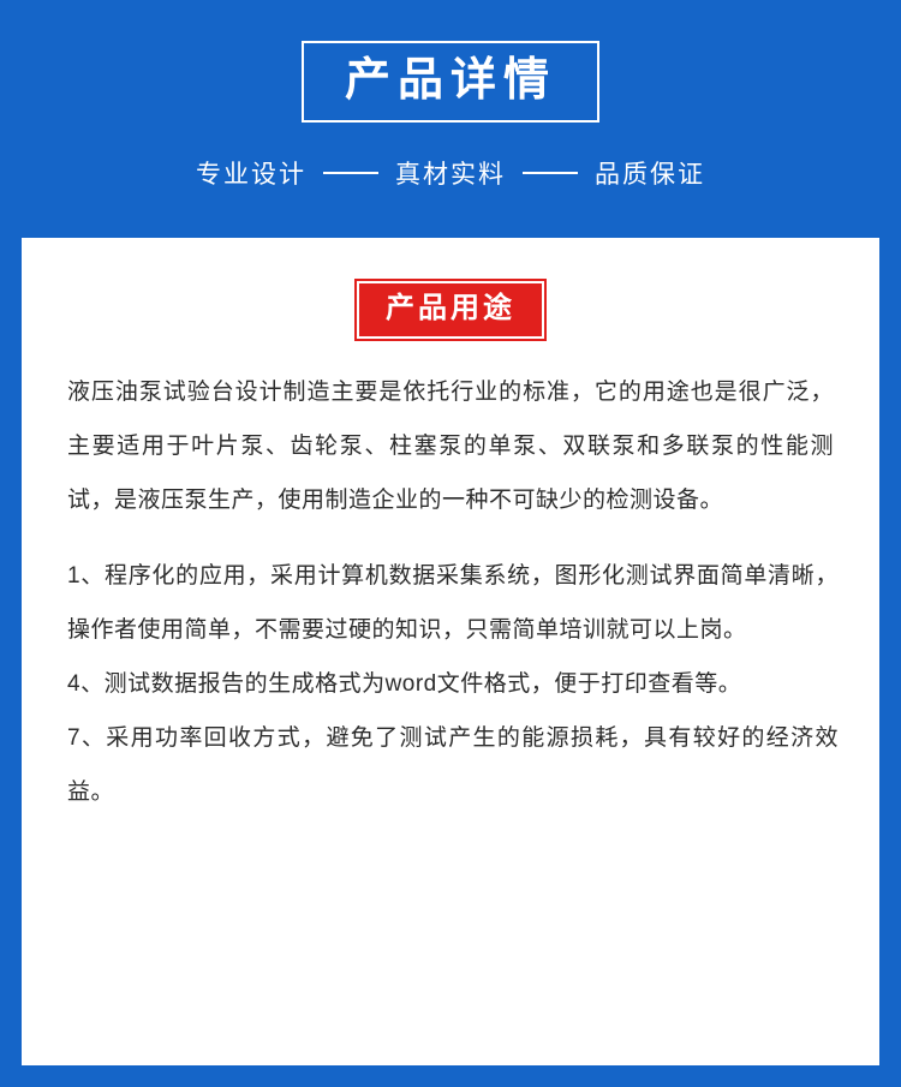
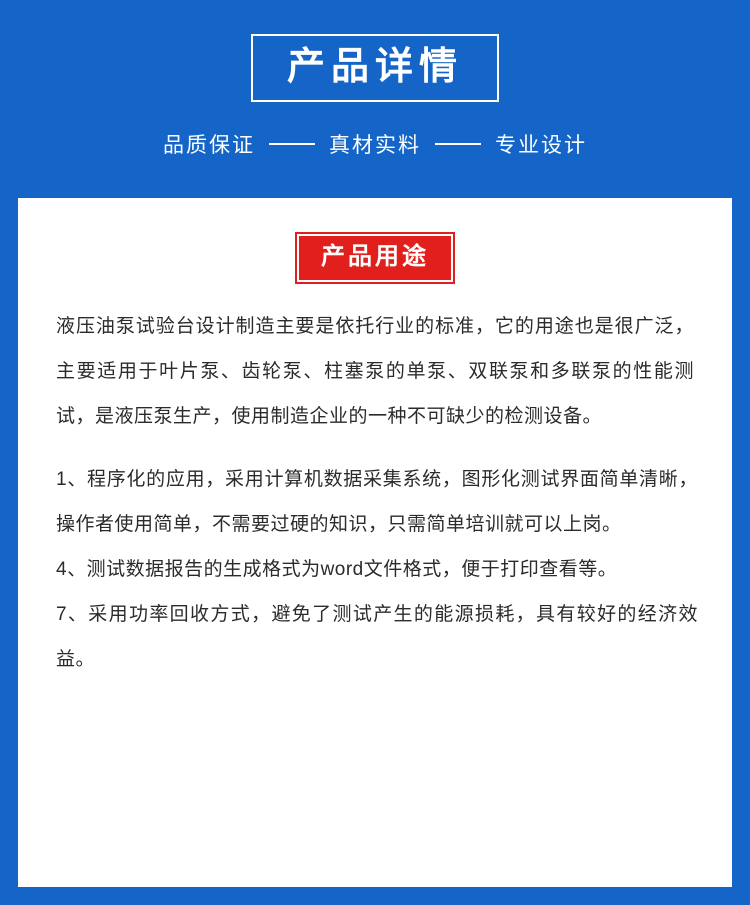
  产品详情
- 专业设计
+ 品质保证
  真材实料
- 品质保证
+ 专业设计
  产品用途
  液压油泵试验台设计制造主要是依托行业的标准，它的用途也是很广泛，主要适用于叶片泵、齿轮泵、柱塞泵的单泵、双联泵和多联泵的性能测试，是液压泵生产，使用制造企业的一种不可缺少的检测设备。
  1、程序化的应用，采用计算机数据采集系统，图形化测试界面简单清晰，操作者使用简单，不需要过硬的知识，只需简单培训就可以上岗。
  4、测试数据报告的生成格式为word文件格式，便于打印查看等。
  7、采用功率回收方式，避免了测试产生的能源损耗，具有较好的经济效益。
